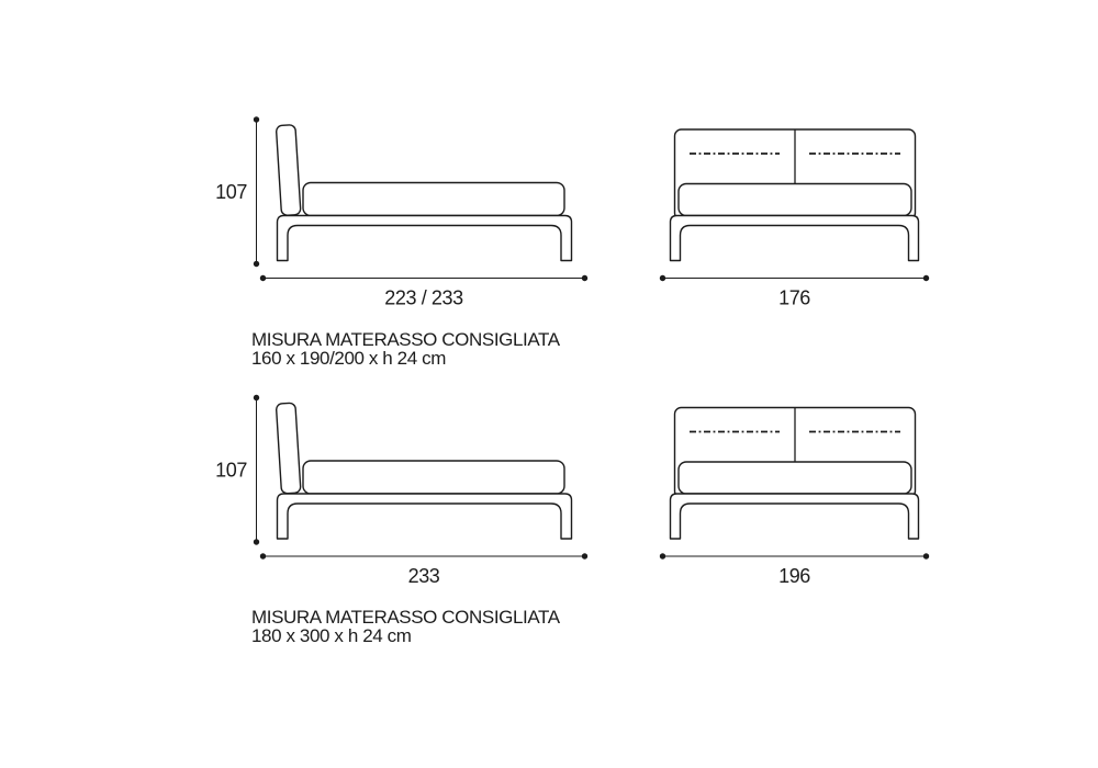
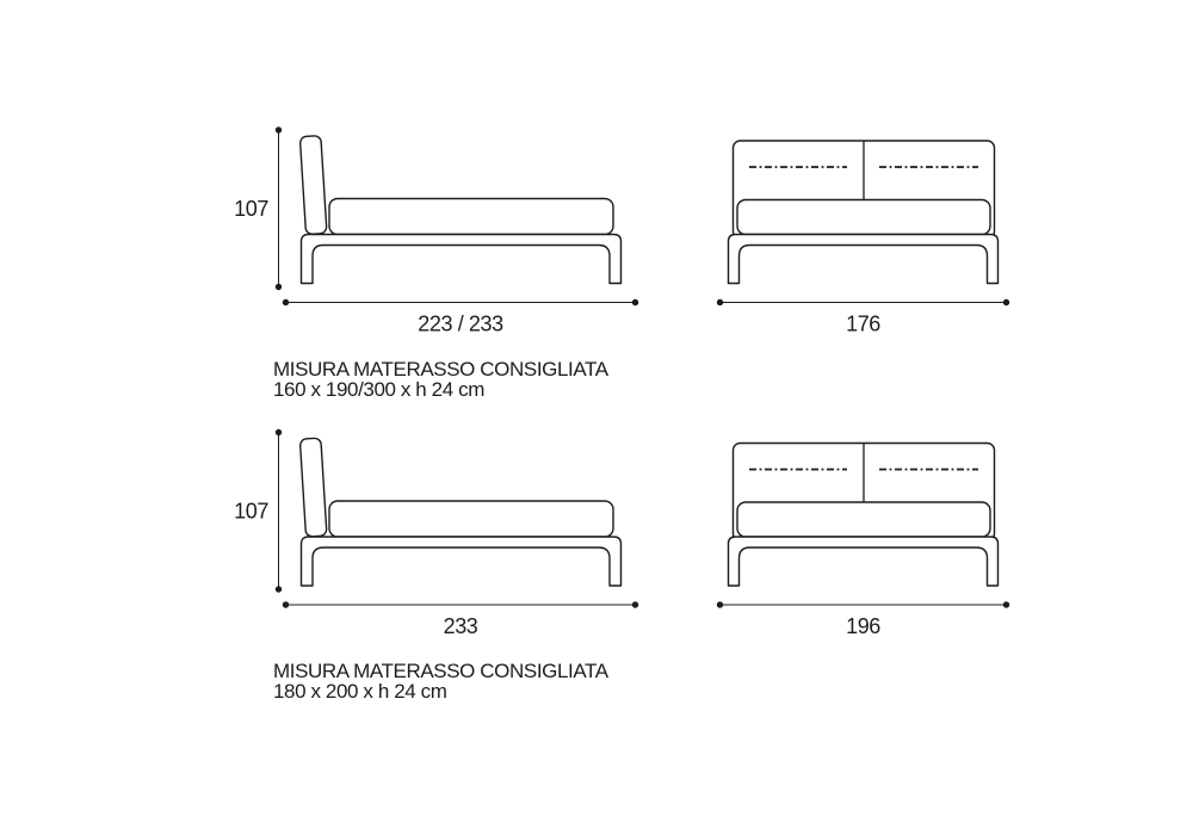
  107
  223 / 233
  176
  107
  233
  196
  MISURA MATERASSO CONSIGLIATA
- 160 x 190/200 x h 24 cm
+ 160 x 190/300 x h 24 cm
  MISURA MATERASSO CONSIGLIATA
- 180 x 300 x h 24 cm
+ 180 x 200 x h 24 cm
